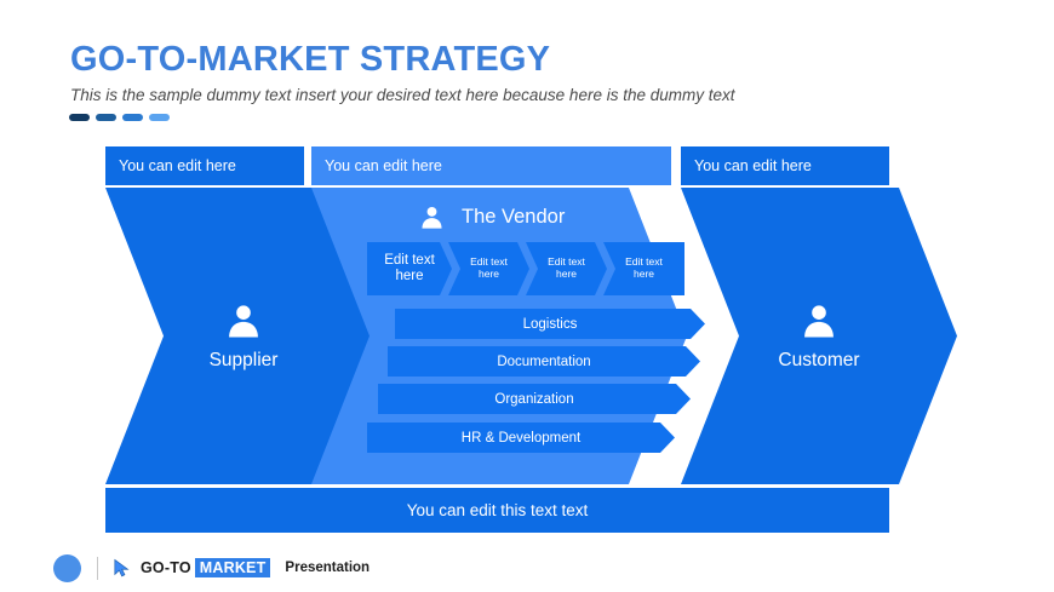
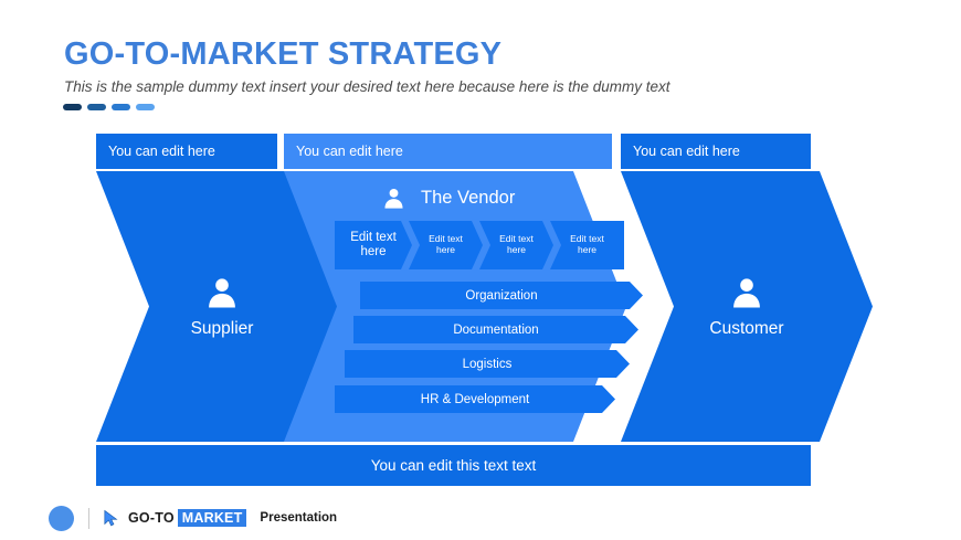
  GO-TO-MARKET STRATEGY
  This is the sample dummy text insert your desired text here because here is the dummy text
  You can edit here
  You can edit here
  You can edit here
  Supplier
  Customer
  The Vendor
  Edit text
  here
  Edit text
  here
  Edit text
  here
  Edit text
  here
- Logistics
+ Organization
  Documentation
- Organization
+ Logistics
  HR & Development
  You can edit this text text
  GO-TO MARKET
  Presentation
